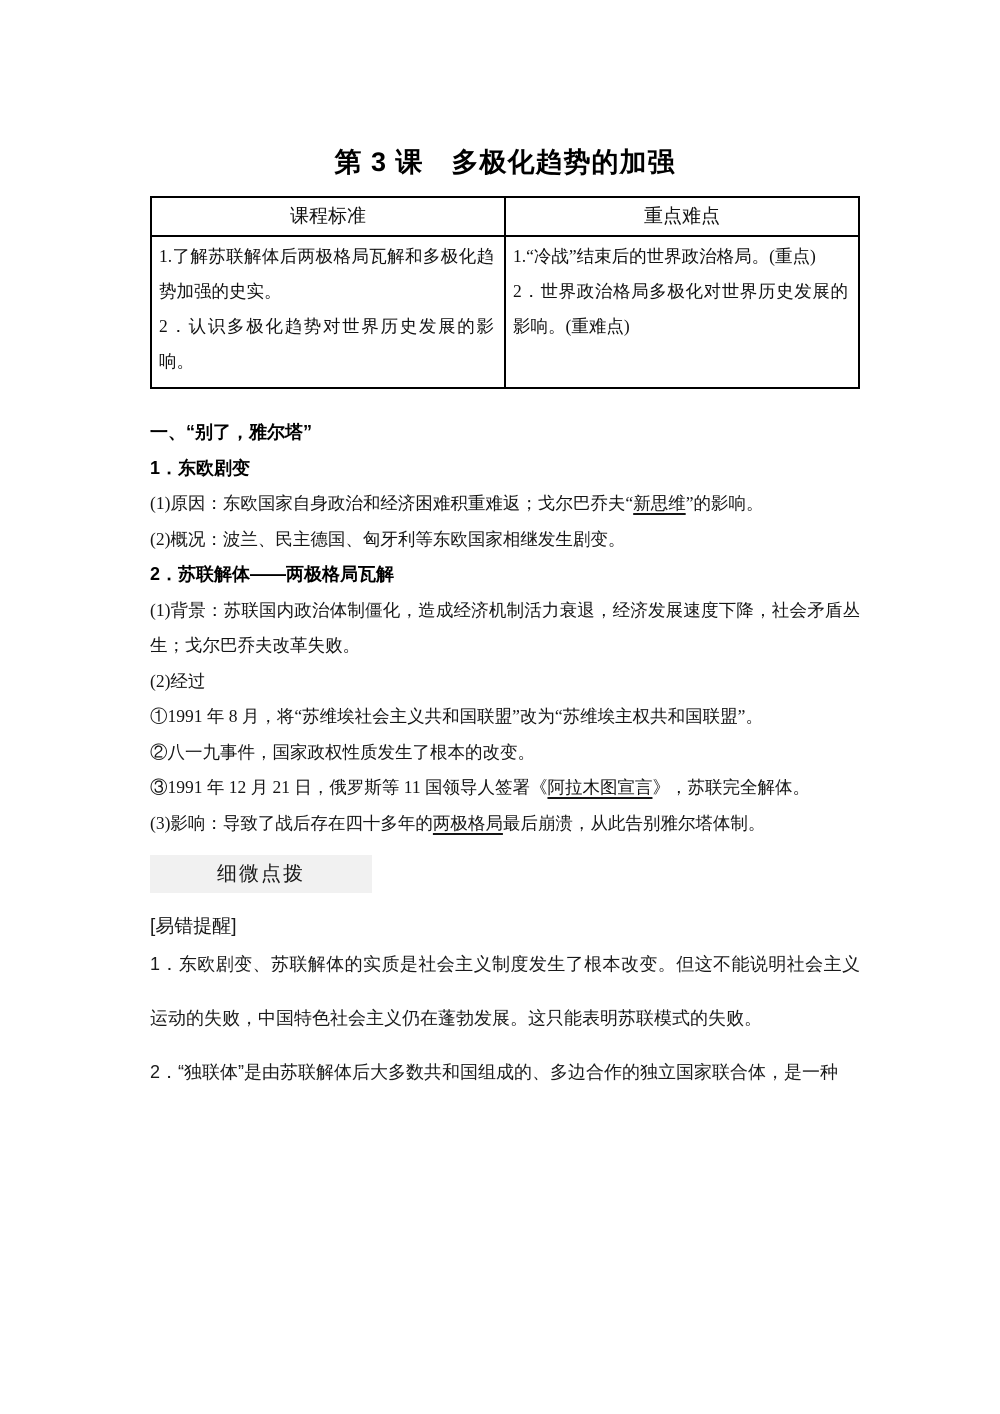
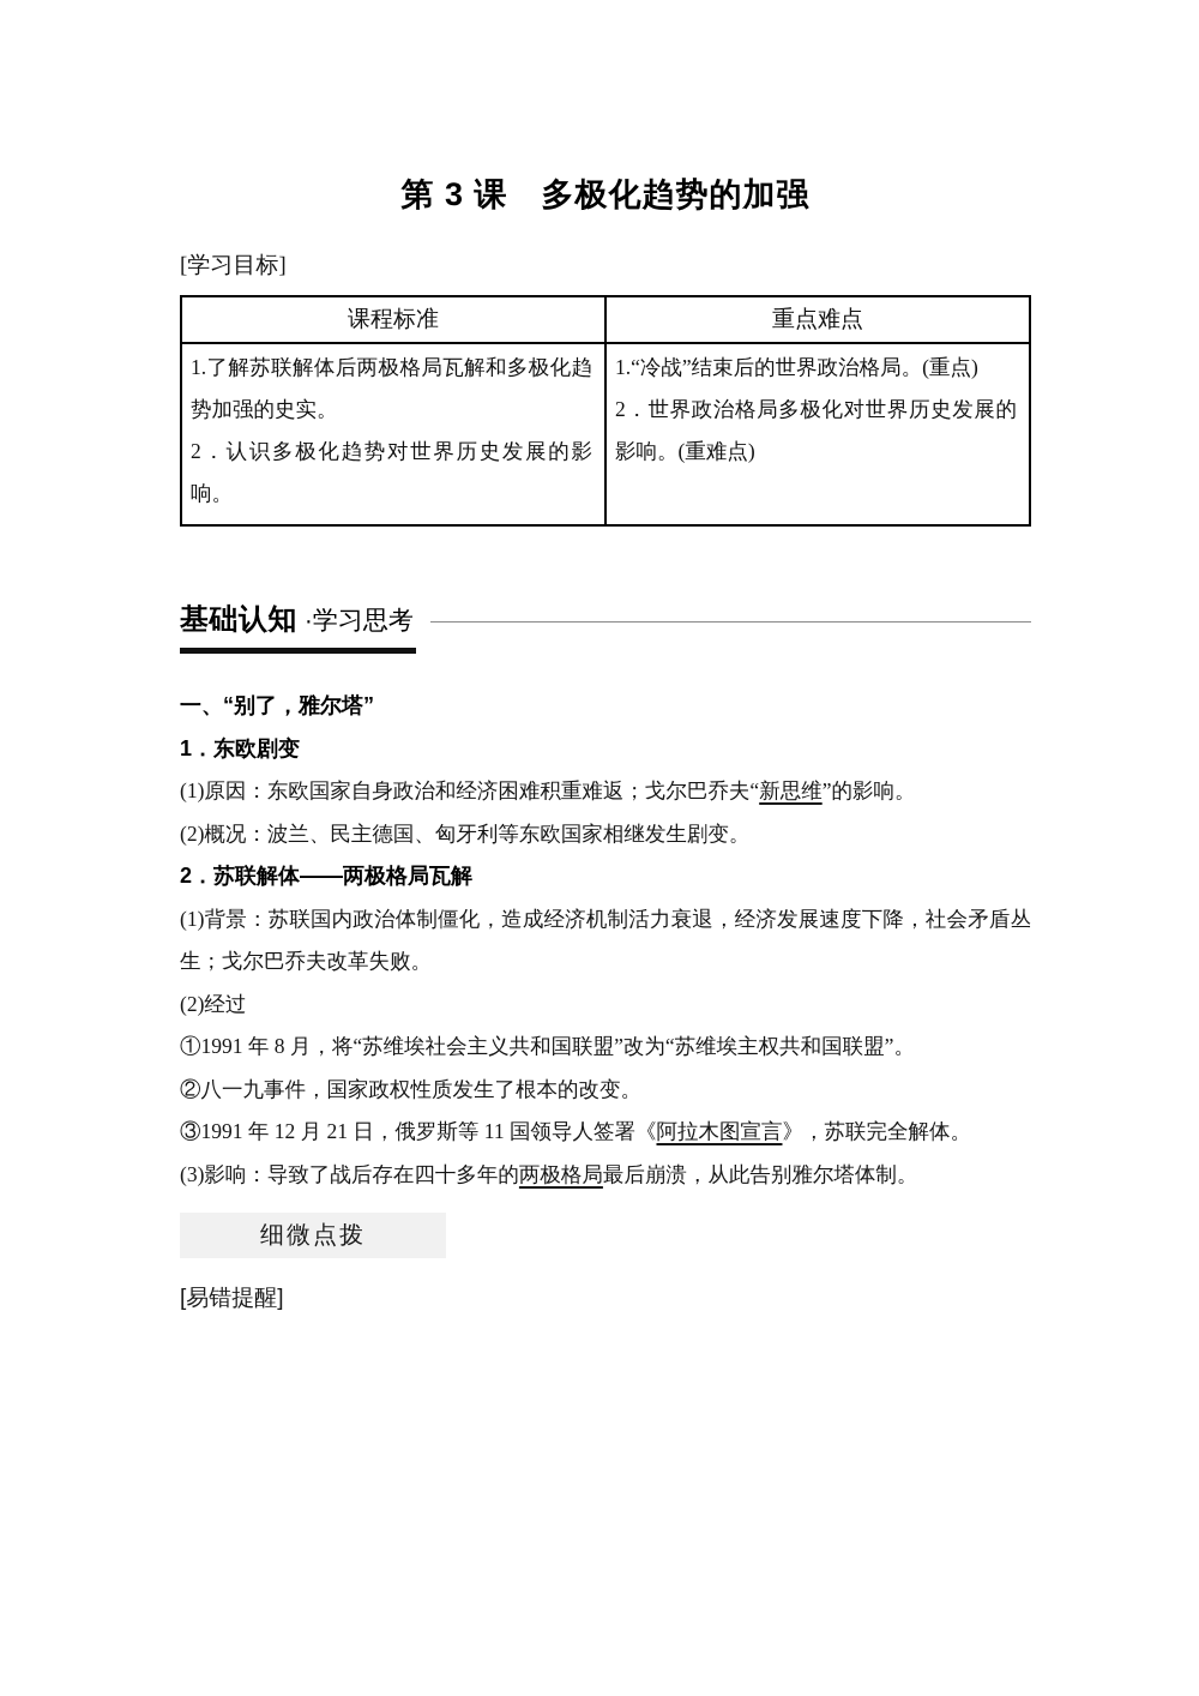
  第 3 课 多极化趋势的加强
+ [学习目标]
  课程标准	重点难点
  1.了解苏联解体后两极格局瓦解和多极化趋势加强的史实。2．认识多极化趋势对世界历史发展的影响。	1.“冷战”结束后的世界政治格局。(重点)2．世界政治格局多极化对世界历史发展的影响。(重难点)
+ 基础认知 ·学习思考
  一、“别了，雅尔塔”
  1．东欧剧变
  (1)原因：东欧国家自身政治和经济困难积重难返；戈尔巴乔夫“新思维”的影响。
  (2)概况：波兰、民主德国、匈牙利等东欧国家相继发生剧变。
  2．苏联解体——两极格局瓦解
  (1)背景：苏联国内政治体制僵化，造成经济机制活力衰退，经济发展速度下降，社会矛盾丛生；戈尔巴乔夫改革失败。
  (2)经过
  ①1991 年 8 月，将“苏维埃社会主义共和国联盟”改为“苏维埃主权共和国联盟”。
  ②八一九事件，国家政权性质发生了根本的改变。
  ③1991 年 12 月 21 日，俄罗斯等 11 国领导人签署《阿拉木图宣言》，苏联完全解体。
  (3)影响：导致了战后存在四十多年的两极格局最后崩溃，从此告别雅尔塔体制。
  细微点拨
  [易错提醒]
- 1．东欧剧变、苏联解体的实质是社会主义制度发生了根本改变。但这不能说明社会主义运动的失败，中国特色社会主义仍在蓬勃发展。这只能表明苏联模式的失败。
- 2．“独联体”是由苏联解体后大多数共和国组成的、多边合作的独立国家联合体，是一种
